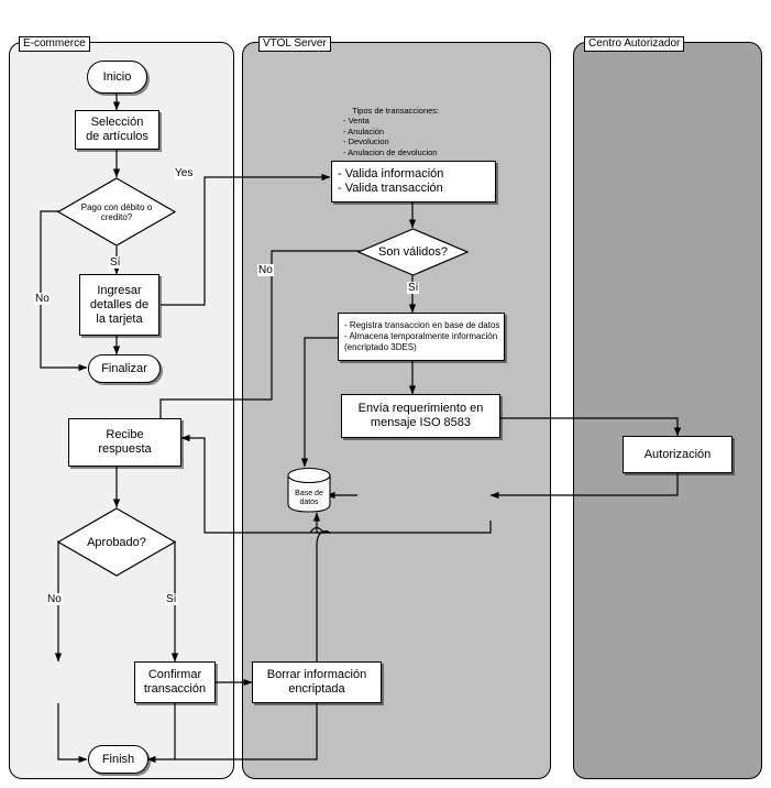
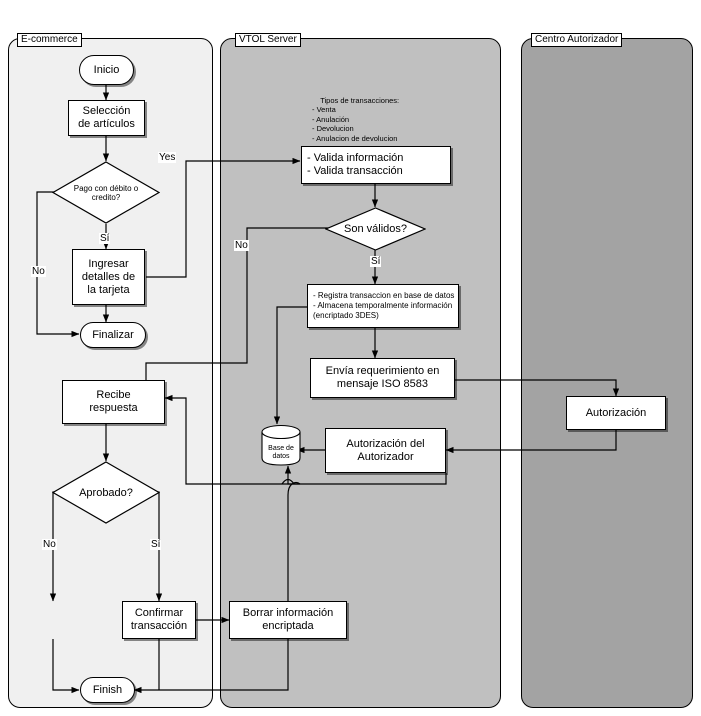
  E-commerce
  VTOL Server
  Centro Autorizador
  Inicio
  Selección
  de artículos
  Pago con débito o
  credito?
  Ingresar
  detalles de
  la tarjeta
  Finalizar
  Recibe
  respuesta
  Aprobado?
  Confirmar
  transacción
  Finish
  Tipos de transacciones:
  - Venta
  - Anulación
  - Devolucion
  - Anulacion de devolucion
  - Valida información
  - Valida transacción
  Son válidos?
  - Registra transaccion en base de datos
  - Almacena temporalmente información
  (encriptado 3DES)
  Envía requerimiento en
  mensaje ISO 8583
+ Autorización del
+ Autorizador
  Borrar información
  encriptada
  Autorización
  Yes
  No
  Sí
  No
  Sí
  No
  Sí
